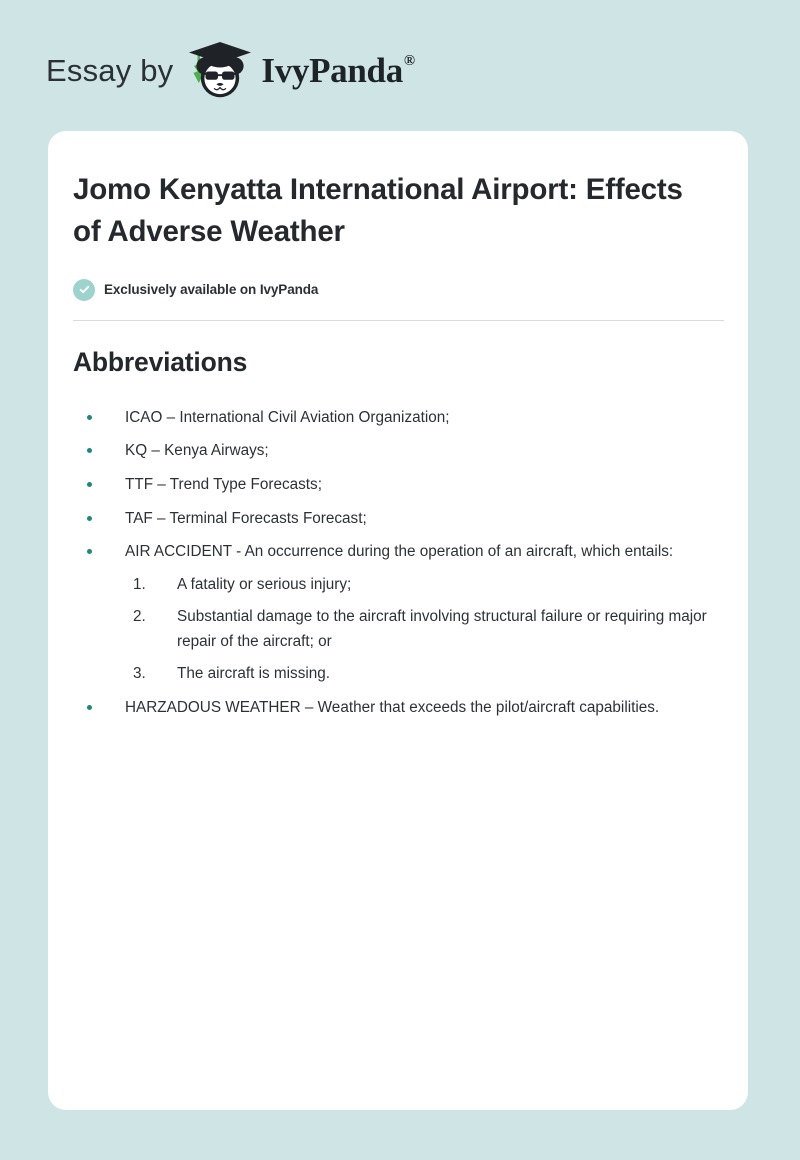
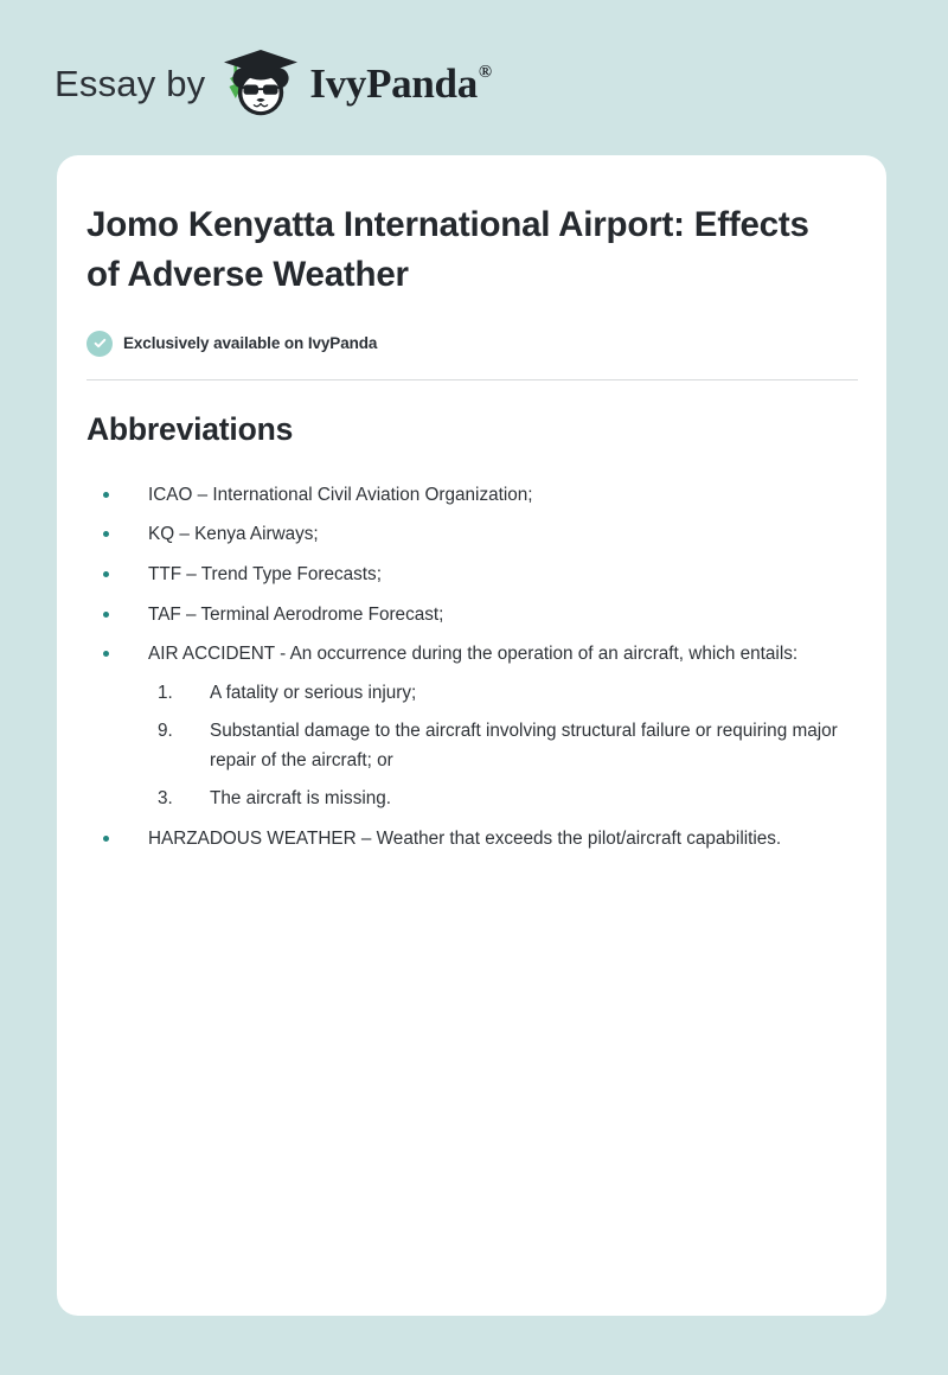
  Essay by
  IvyPanda
  ®
  Jomo Kenyatta International Airport: Effects of Adverse Weather
  Exclusively available on IvyPanda
  Abbreviations
  ICAO – International Civil Aviation Organization;
  KQ – Kenya Airways;
  TTF – Trend Type Forecasts;
- TAF – Terminal Forecasts Forecast;
+ TAF – Terminal Aerodrome Forecast;
  AIR ACCIDENT - An occurrence during the operation of an aircraft, which entails:
  1.
  A fatality or serious injury;
- 2.
+ 9.
  Substantial damage to the aircraft involving structural failure or requiring major repair of the aircraft; or
  3.
  The aircraft is missing.
  HARZADOUS WEATHER – Weather that exceeds the pilot/aircraft capabilities.
